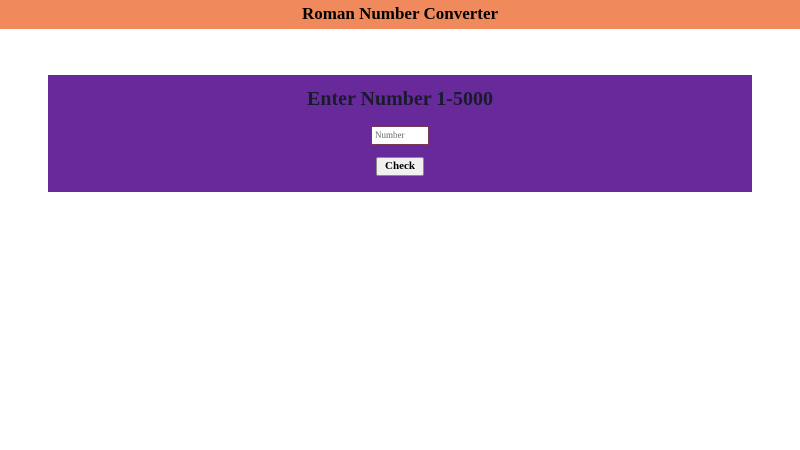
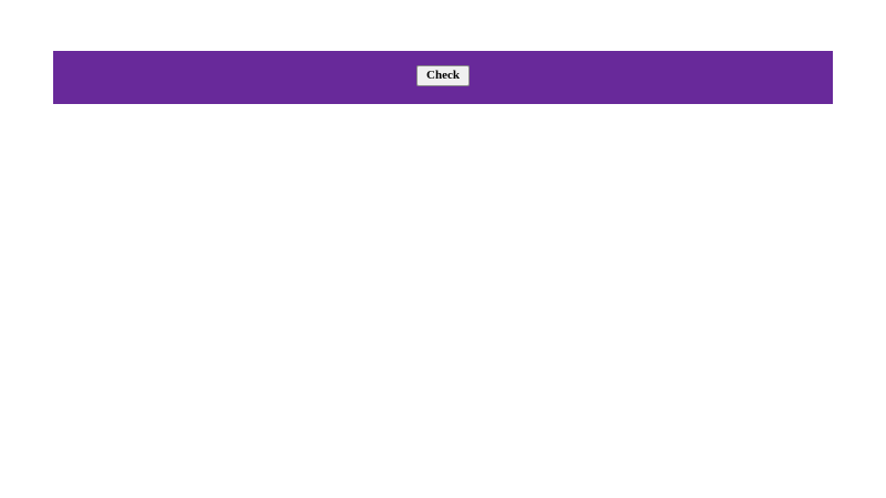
- Roman Number Converter
- Enter Number 1-5000
- Number
  Check
